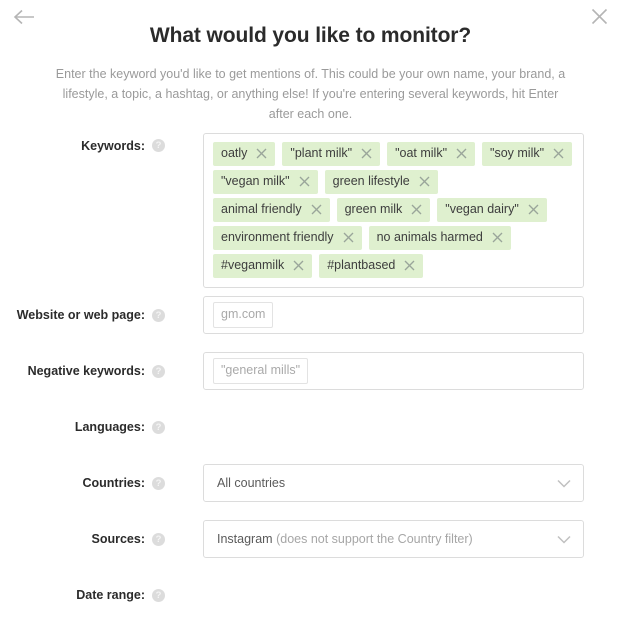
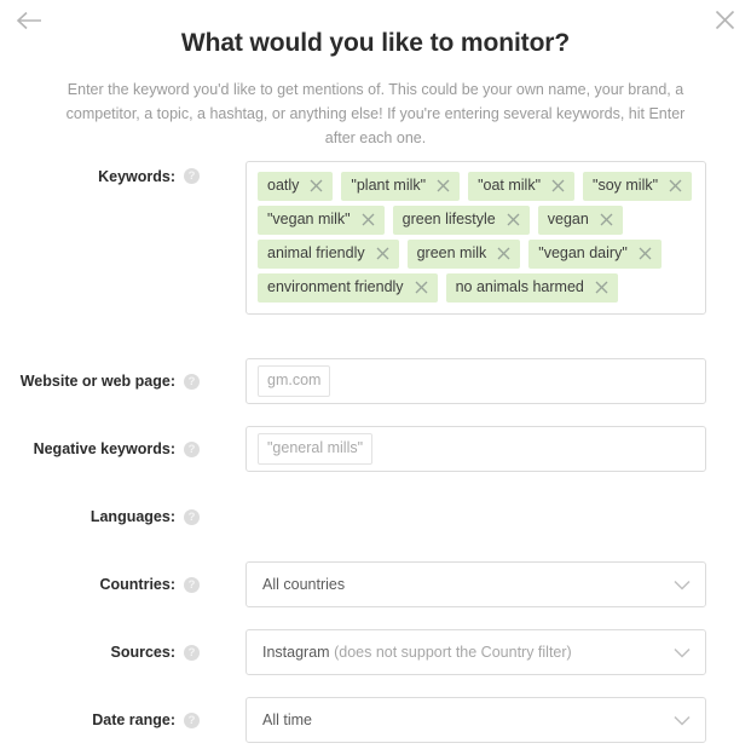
  What would you like to monitor?
- Enter the keyword you'd like to get mentions of. This could be your own name, your brand, a lifestyle, a topic, a hashtag, or anything else! If you're entering several keywords, hit Enter after each one.
+ Enter the keyword you'd like to get mentions of. This could be your own name, your brand, a competitor, a topic, a hashtag, or anything else! If you're entering several keywords, hit Enter after each one.
  Keywords:
  ?
  oatly
  "plant milk"
  "oat milk"
  "soy milk"
  "vegan milk"
  green lifestyle
+ vegan
  animal friendly
  green milk
  "vegan dairy"
  environment friendly
  no animals harmed
- #veganmilk
- #plantbased
  Website or web page:
  ?
  gm.com
  Negative keywords:
  ?
  "general mills"
  Languages:
  ?
  Countries:
  ?
  All countries
  Sources:
  ?
  Instagram (does not support the Country filter)
  Date range:
  ?
+ All time
